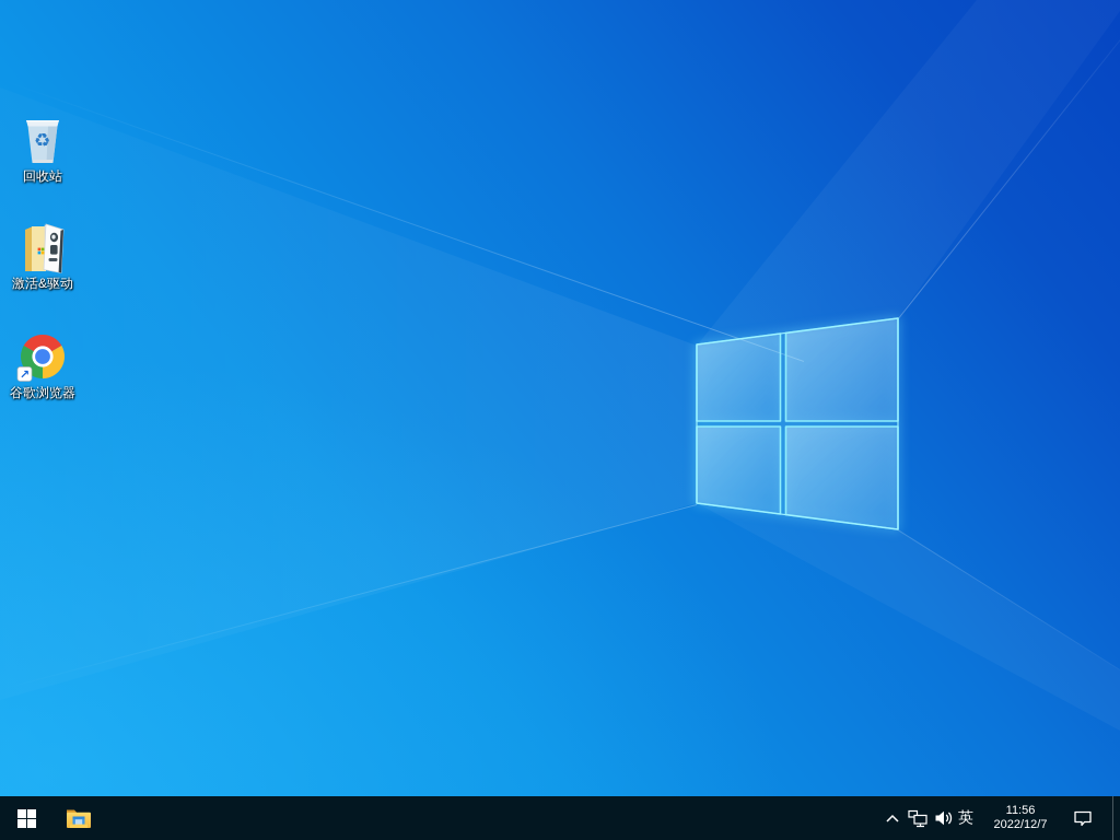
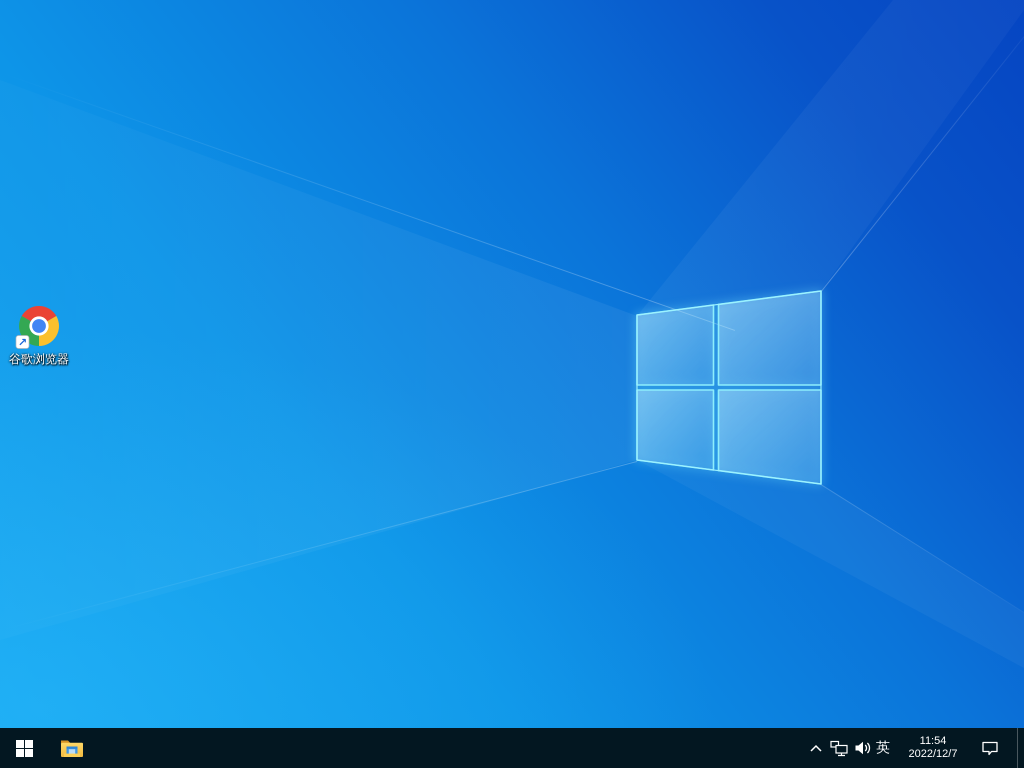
- ♻
- 回收站
- 激活&驱动
  ↗
  谷歌浏览器
  英
- 11:56
+ 11:54
  2022/12/7
